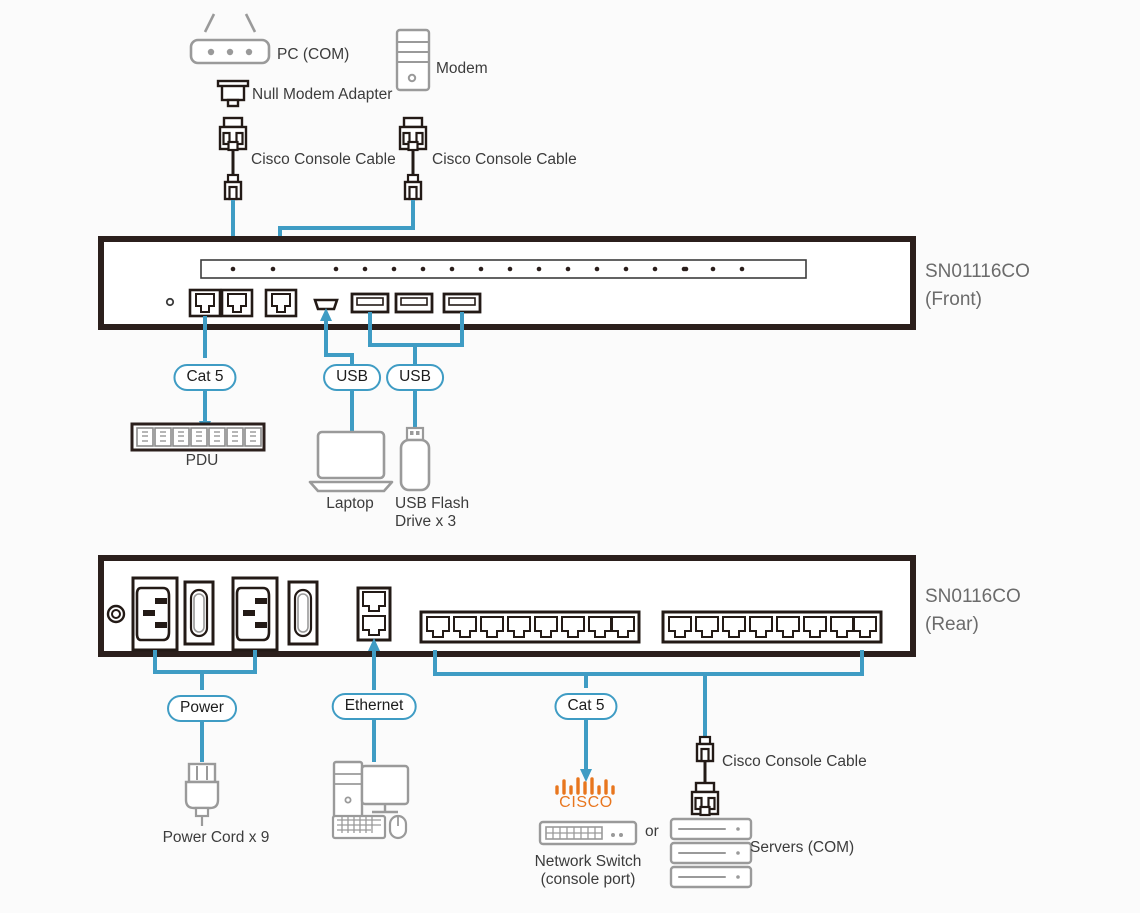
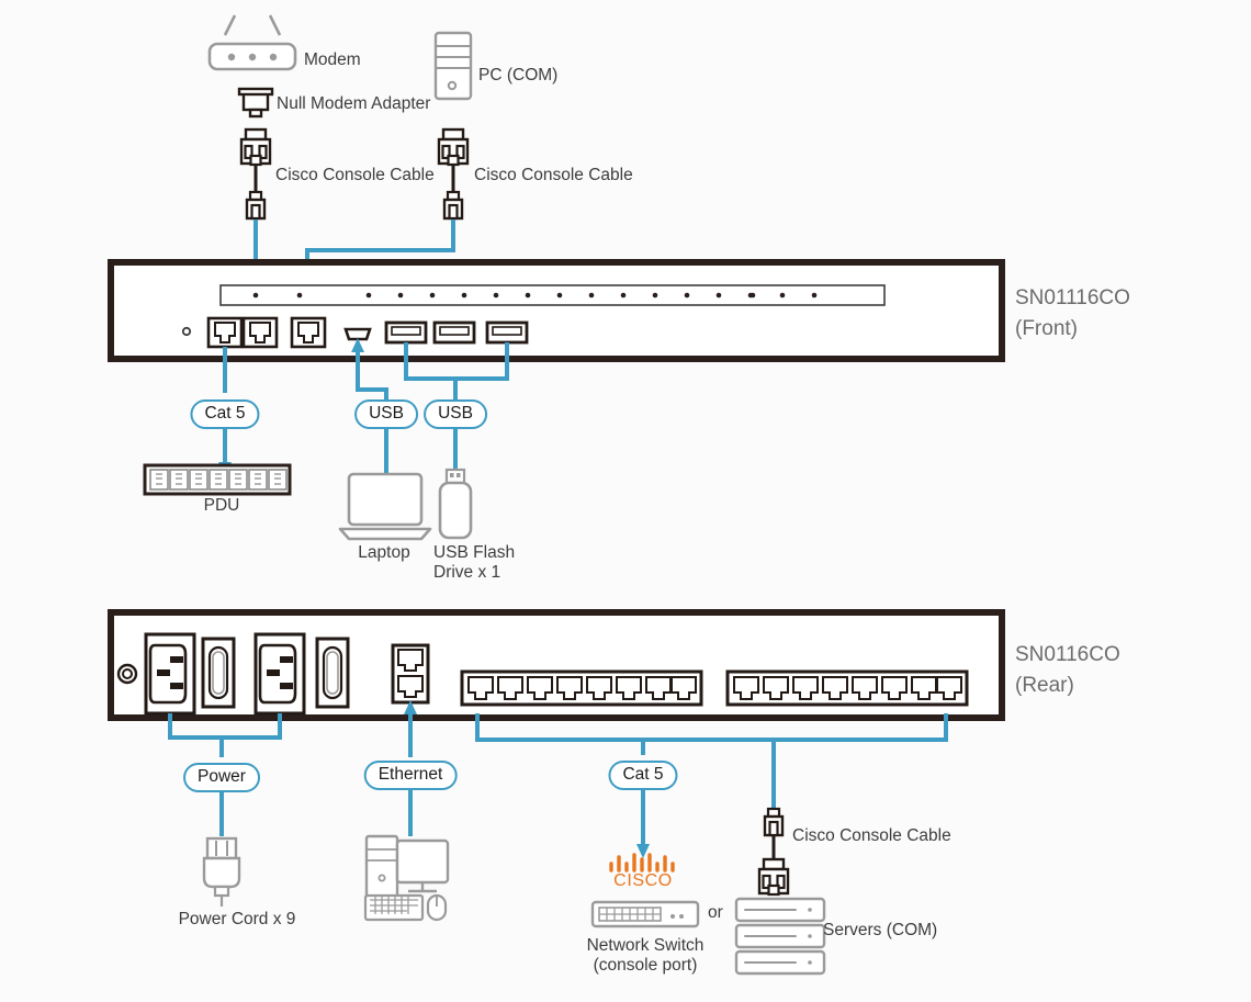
- PC (COM)
+ Modem
  Null Modem Adapter
- Modem
+ PC (COM)
  Cisco Console Cable
  Cisco Console Cable
  SN01116CO
  (Front)
  Cat 5
  USB
  USB
  PDU
  Laptop
  USB Flash
- Drive x 3
+ Drive x 1
  SN0116CO
  (Rear)
  Power
  Ethernet
  Cat 5
  Power Cord x 9
  CISCO
  Network Switch
  (console port)
  or
  Servers (COM)
  Cisco Console Cable
